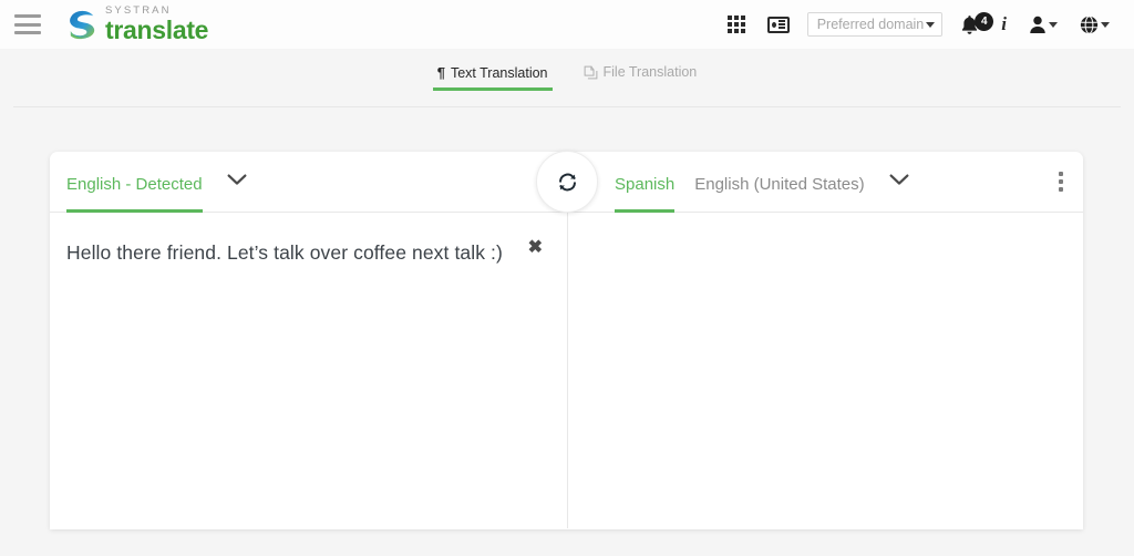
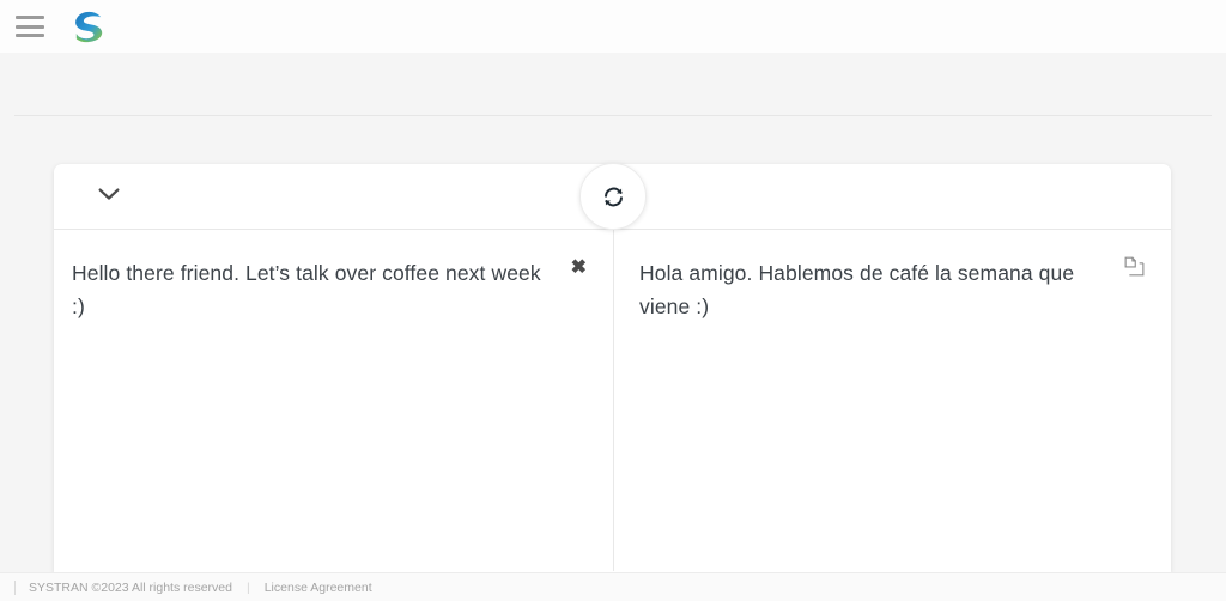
- SYSTRAN
- translate
- Preferred domain
- 4
- i
- ¶
- Text Translation
- File Translation
- English - Detected
- Spanish
- English (United States)
- Hello there friend. Let’s talk over coffee next talk :)
+ Hello there friend. Let’s talk over coffee next week :)
  ✖
+ Hola amigo. Hablemos de café la semana que viene :)
+ SYSTRAN ©2023 All rights reserved
+ |
+ License Agreement
